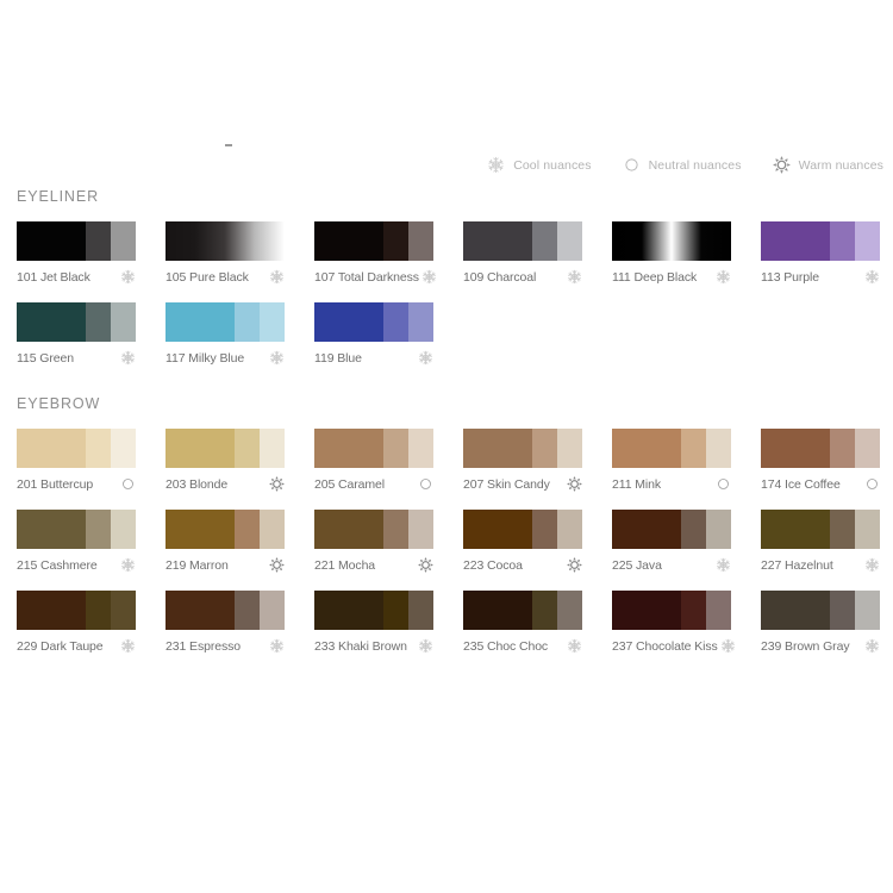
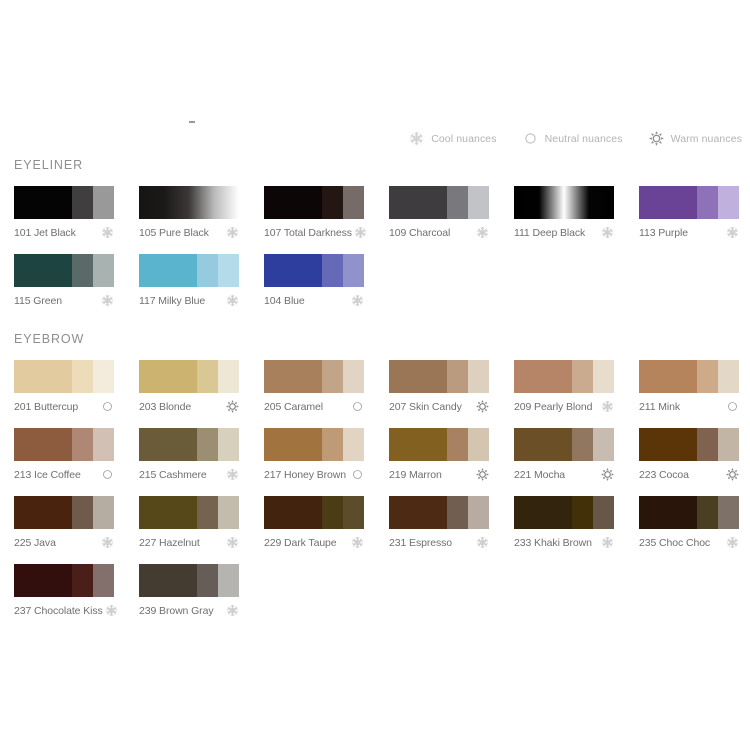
  Cool nuances
  Neutral nuances
  Warm nuances
  EYELINER
  101 Jet Black
  105 Pure Black
  107 Total Darkness
  109 Charcoal
  111 Deep Black
  113 Purple
  115 Green
  117 Milky Blue
- 119 Blue
+ 104 Blue
  EYEBROW
  201 Buttercup
  203 Blonde
  205 Caramel
  207 Skin Candy
+ 209 Pearly Blond
  211 Mink
- 174 Ice Coffee
+ 213 Ice Coffee
  215 Cashmere
+ 217 Honey Brown
  219 Marron
  221 Mocha
  223 Cocoa
  225 Java
  227 Hazelnut
  229 Dark Taupe
  231 Espresso
  233 Khaki Brown
  235 Choc Choc
  237 Chocolate Kiss
  239 Brown Gray
